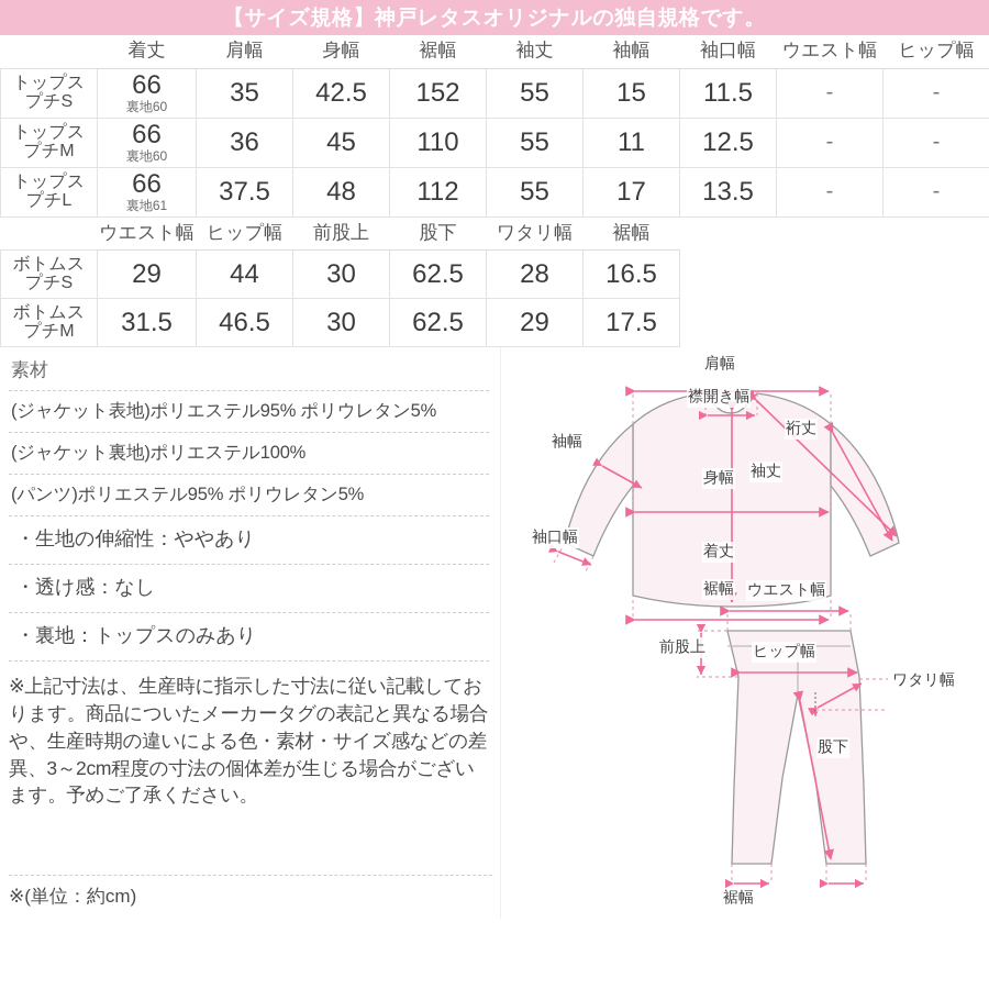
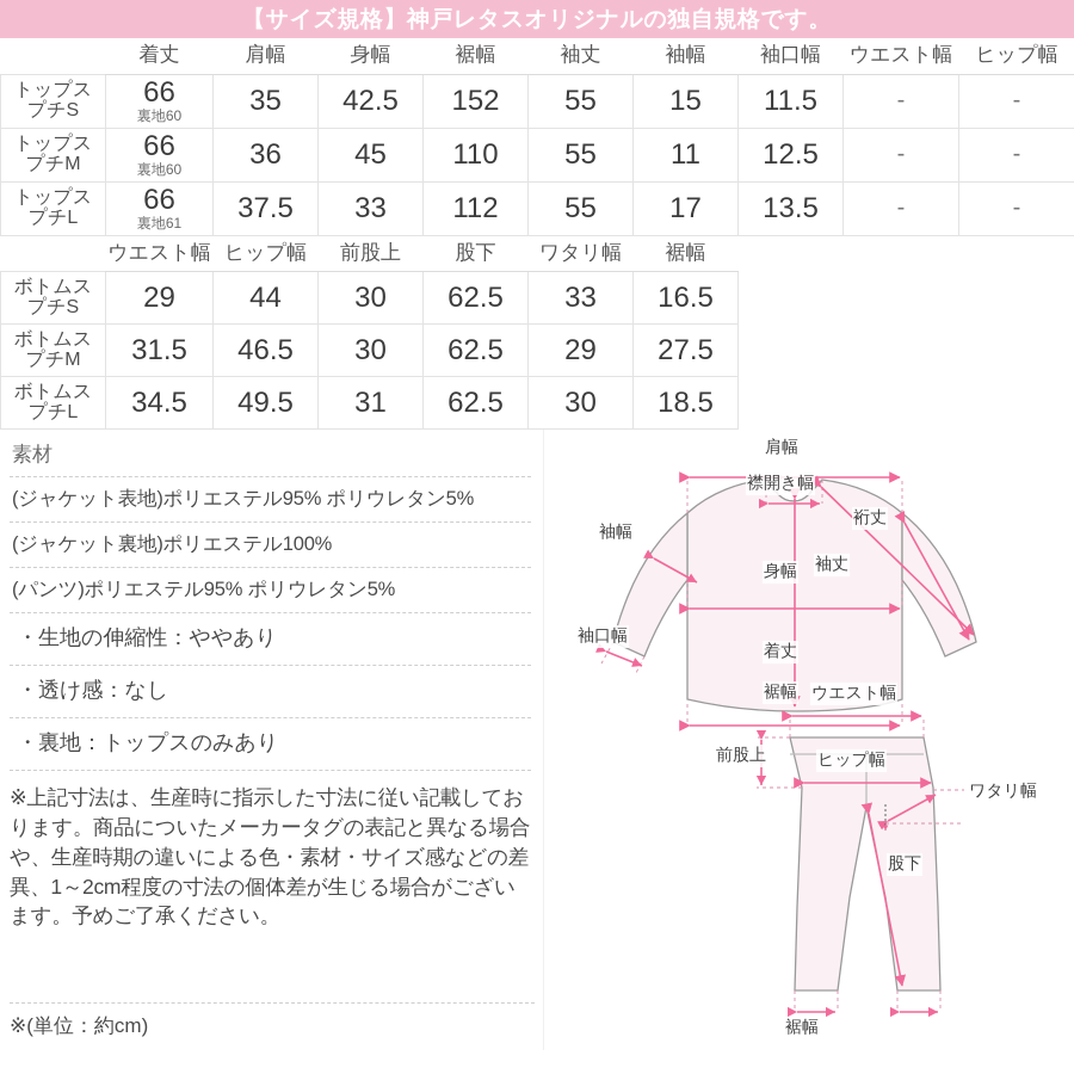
  【サイズ規格】神戸レタスオリジナルの独自規格です。
  	着丈	肩幅	身幅	裾幅	袖丈	袖幅	袖口幅	ウエスト幅	ヒップ幅
  トップス プチS	66 裏地60	35	42.5	152	55	15	11.5	-	-
  トップス プチM	66 裏地60	36	45	110	55	11	12.5	-	-
- トップス プチL	66 裏地61	37.5	48	112	55	17	13.5	-	-
+ トップス プチL	66 裏地61	37.5	33	112	55	17	13.5	-	-
  	ウエスト幅	ヒップ幅	前股上	股下	ワタリ幅	裾幅
- ボトムス プチS	29	44	30	62.5	28	16.5
+ ボトムス プチS	29	44	30	62.5	33	16.5
- ボトムス プチM	31.5	46.5	30	62.5	29	17.5
+ ボトムス プチM	31.5	46.5	30	62.5	29	27.5
+ ボトムス プチL	34.5	49.5	31	62.5	30	18.5
  素材
  (ジャケット表地)ポリエステル95% ポリウレタン5%
  (ジャケット裏地)ポリエステル100%
  (パンツ)ポリエステル95% ポリウレタン5%
  ・生地の伸縮性：ややあり
  ・透け感：なし
  ・裏地：トップスのみあり
- ※上記寸法は、生産時に指示した寸法に従い記載しております。商品についたメーカータグの表記と異なる場合や、生産時期の違いによる色・素材・サイズ感などの差異、3～2cm程度の寸法の個体差が生じる場合がございます。予めご了承ください。
+ ※上記寸法は、生産時に指示した寸法に従い記載しております。商品についたメーカータグの表記と異なる場合や、生産時期の違いによる色・素材・サイズ感などの差異、1～2cm程度の寸法の個体差が生じる場合がございます。予めご了承ください。
  ※(単位：約cm)
  肩幅
  襟開き幅
  袖幅
  裄丈
  身幅
  袖丈
  袖口幅
  着丈
  裾幅
  ウエスト幅
  前股上
  ヒップ幅
  ワタリ幅
  股下
  裾幅
